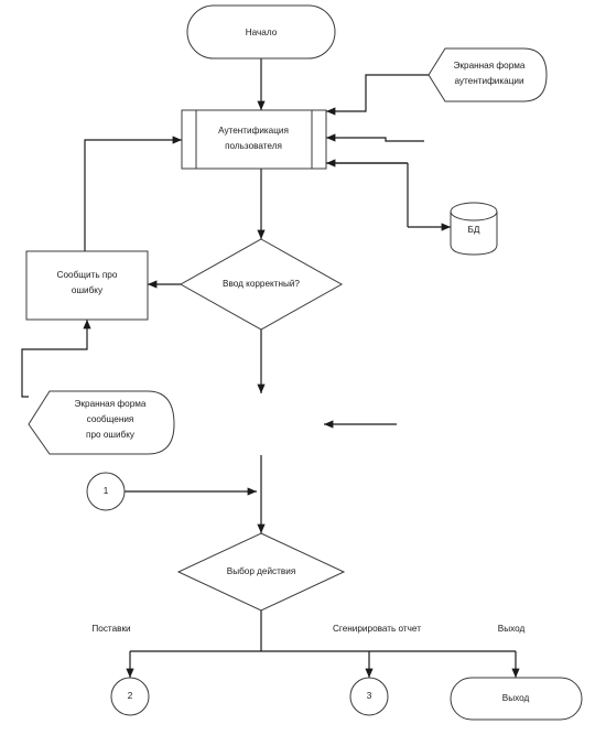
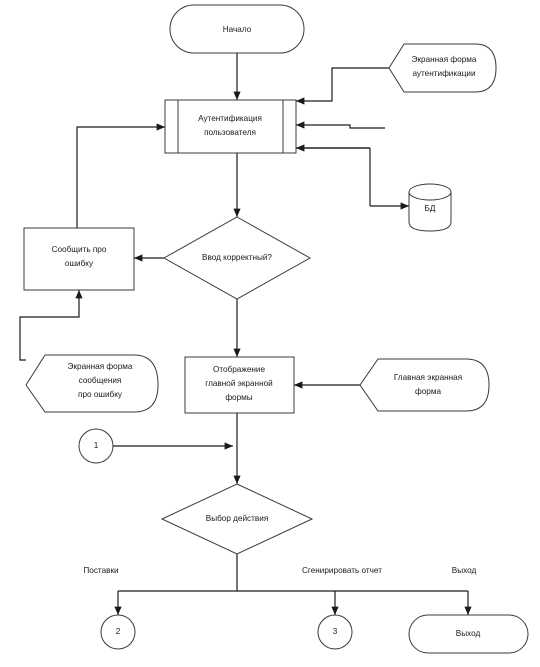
  Начало
  Аутентификация
  пользователя
  Экранная форма
  аутентификации
  БД
  Ввод корректный?
  Сообщить про
  ошибку
  Экранная форма
  сообщения
  про ошибку
+ Отображение
+ главной экранной
+ формы
+ Главная экранная
+ форма
  1
  Выбор действия
  Поставки
  Сгенирировать отчет
  Выход
  2
  3
  Выход
